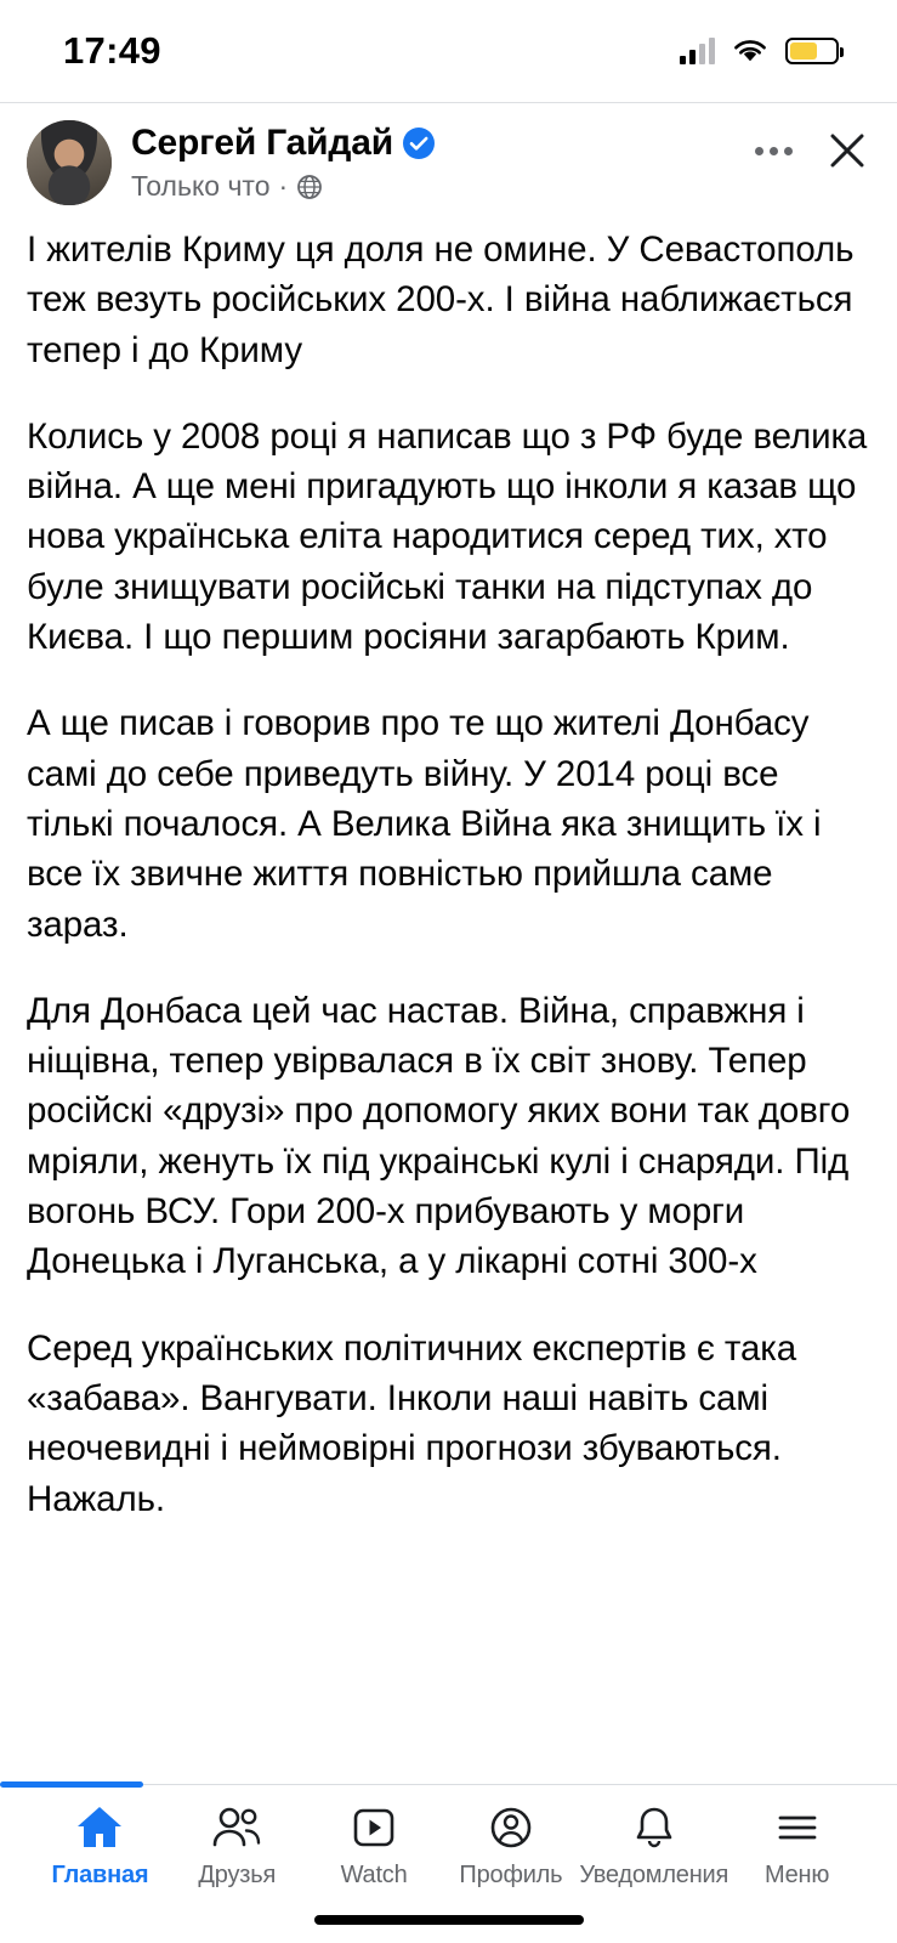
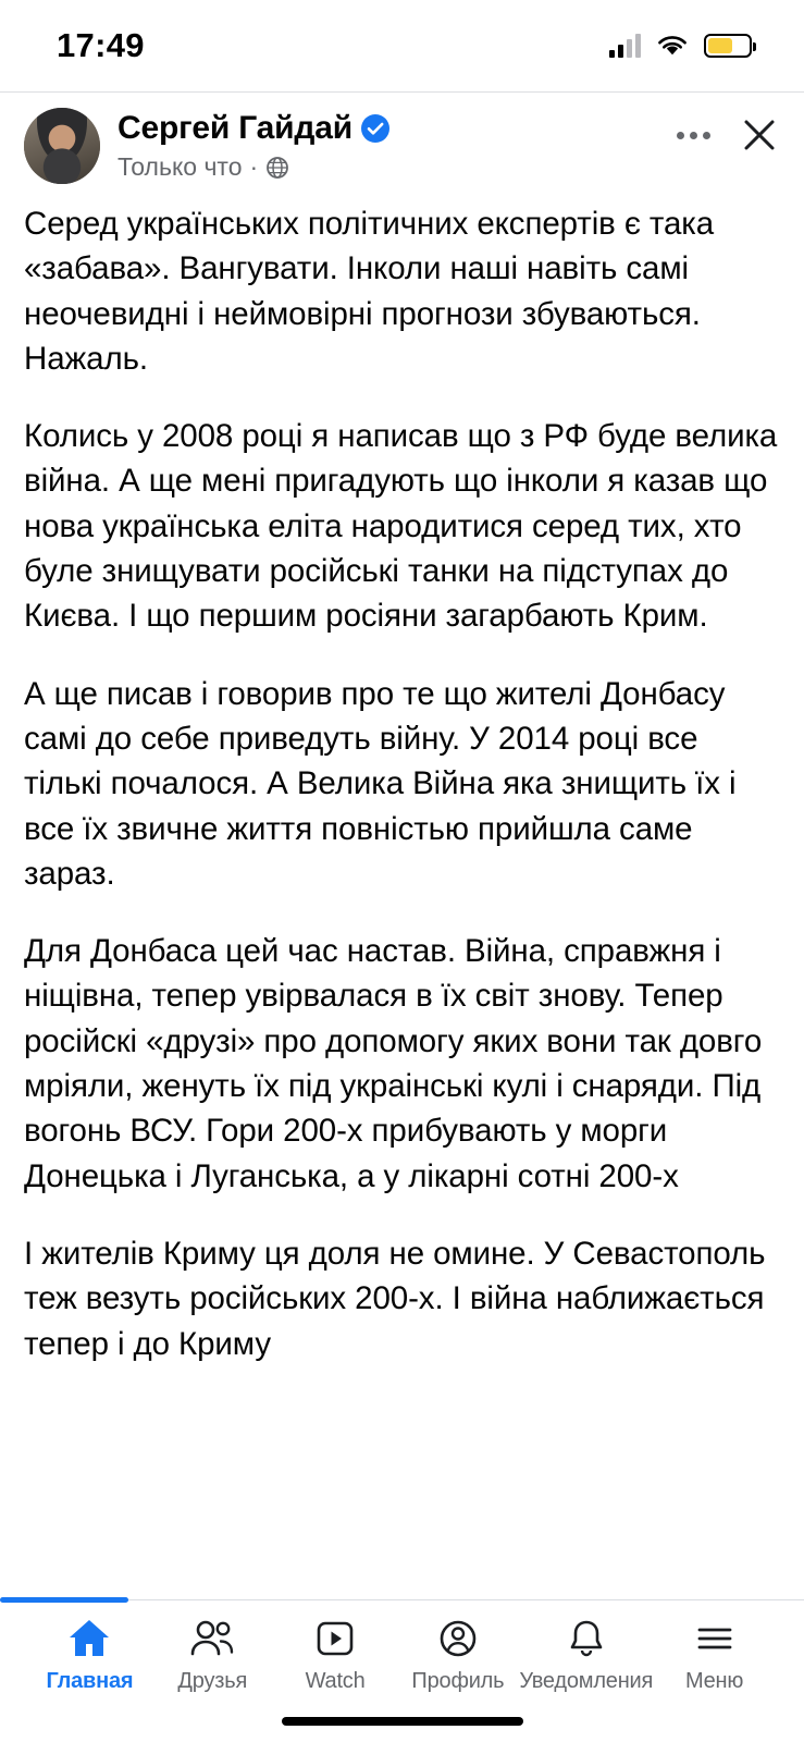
  17:49
  Сергей Гайдай
  Только что
  ·
- І жителів Криму ця доля не омине. У Севастополь теж везуть російських 200-х. І війна наближається тепер і до Криму
+ Серед українських політичних експертів є така «забава». Вангувати. Інколи наші навіть самі неочевидні і неймовірні прогнози збуваються. Нажаль.
  Колись у 2008 році я написав що з РФ буде велика війна. А ще мені пригадують що інколи я казав що нова українська еліта народитися серед тих, хто буле знищувати російські танки на підступах до Києва. І що першим росіяни загарбають Крим.
  А ще писав і говорив про те що жителі Донбасу самі до себе приведуть війну. У 2014 році все тількі почалося. А Велика Війна яка знищить їх і все їх звичне життя повністью прийшла саме зараз.
- Для Донбаса цей час настав. Війна, справжня і ніщівна, тепер увірвалася в їх світ знову. Тепер російскі «друзі» про допомогу яких вони так довго мріяли, женуть їх під украінські кулі і снаряди. Під вогонь ВСУ. Гори 200-х прибувають у морги Донецька і Луганська, а у лікарні сотні 300-х
+ Для Донбаса цей час настав. Війна, справжня і ніщівна, тепер увірвалася в їх світ знову. Тепер російскі «друзі» про допомогу яких вони так довго мріяли, женуть їх під украінські кулі і снаряди. Під вогонь ВСУ. Гори 200-х прибувають у морги Донецька і Луганська, а у лікарні сотні 200-х
- Серед українських політичних експертів є така «забава». Вангувати. Інколи наші навіть самі неочевидні і неймовірні прогнози збуваються. Нажаль.
+ І жителів Криму ця доля не омине. У Севастополь теж везуть російських 200-х. І війна наближається тепер і до Криму
  Главная
  Друзья
  Watch
  Профиль
  Уведомления
  Меню
